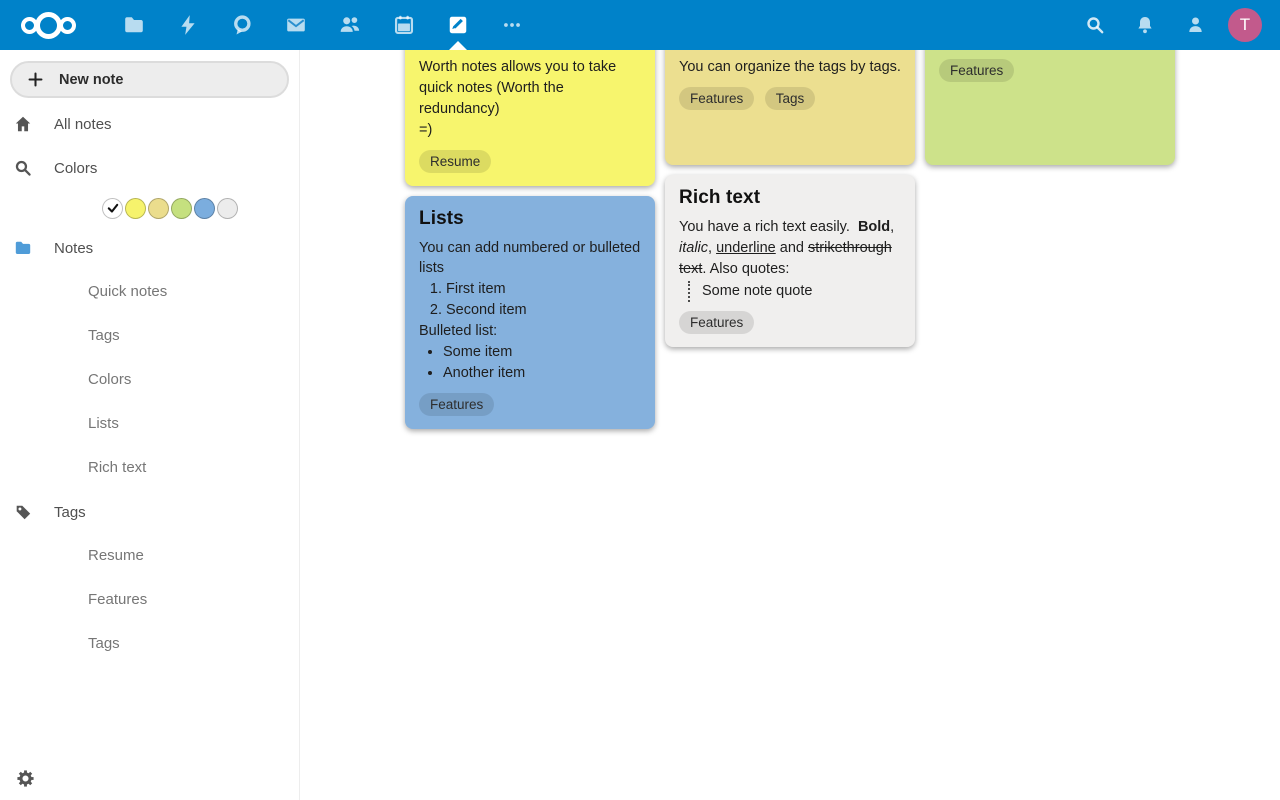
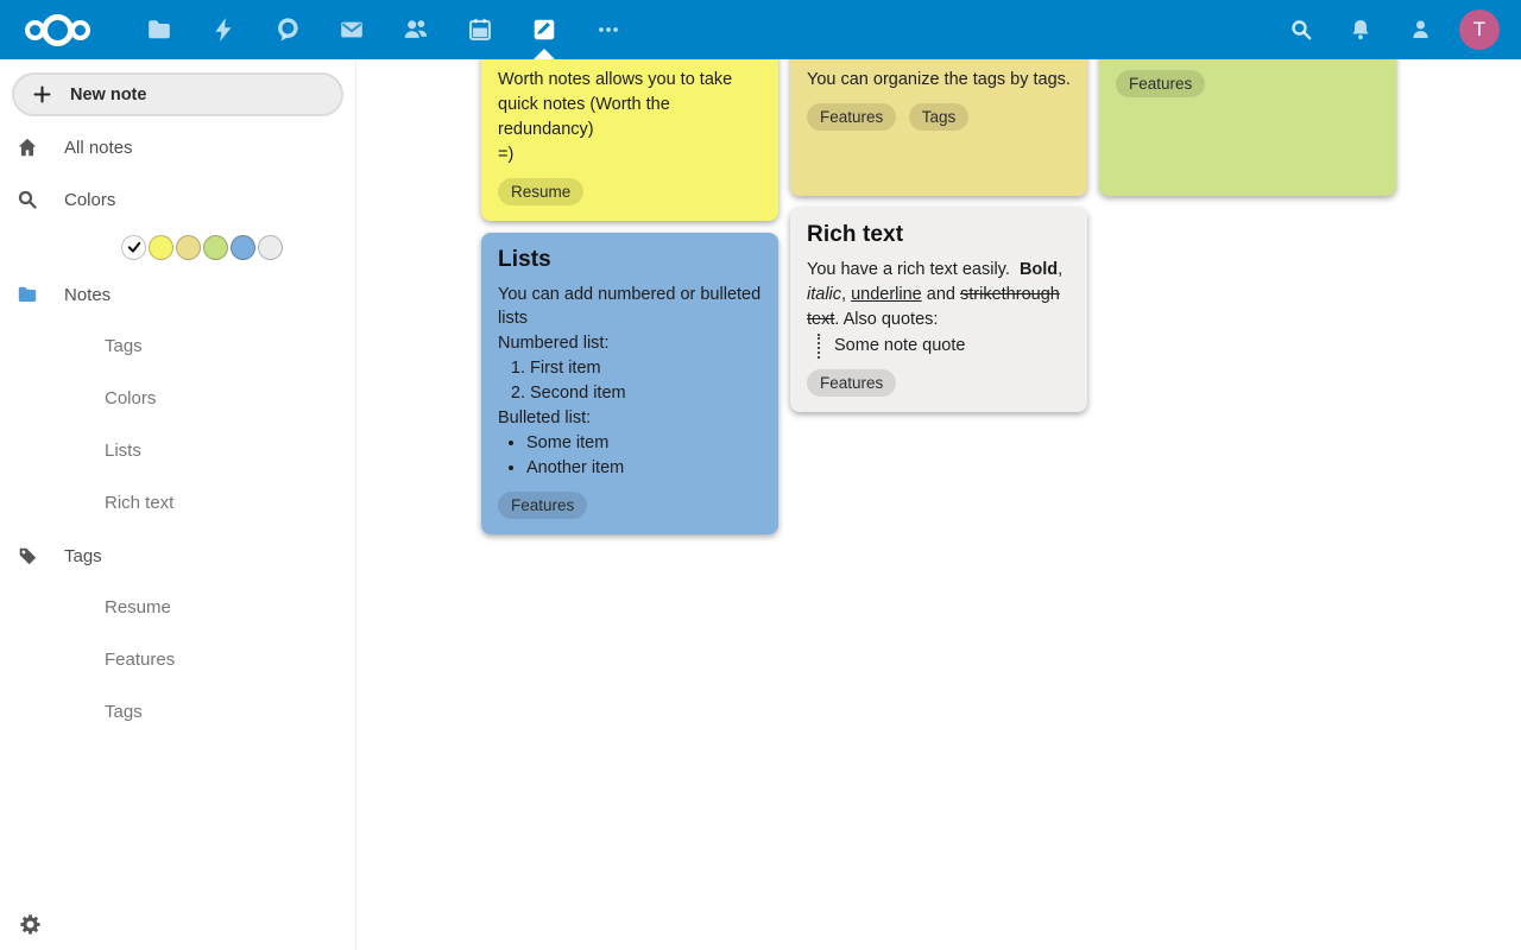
  T
  New note
  All notes
  Colors
  Notes
- Quick notes
  Tags
  Colors
  Lists
  Rich text
  Tags
  Resume
  Features
  Tags
  Worth notes allows you to take quick notes (Worth the redundancy)
  =)
  Resume
  Lists
  You can add numbered or bulleted lists
+ Numbered list:
  First item
  Second item
  Bulleted list:
  Some item
  Another item
  Features
  You can organize the tags by tags.
  Features Tags
  Rich text
  You have a rich text easily. Bold, italic, underline and strikethrough text. Also quotes:
  Some note quote
  Features
  Features
